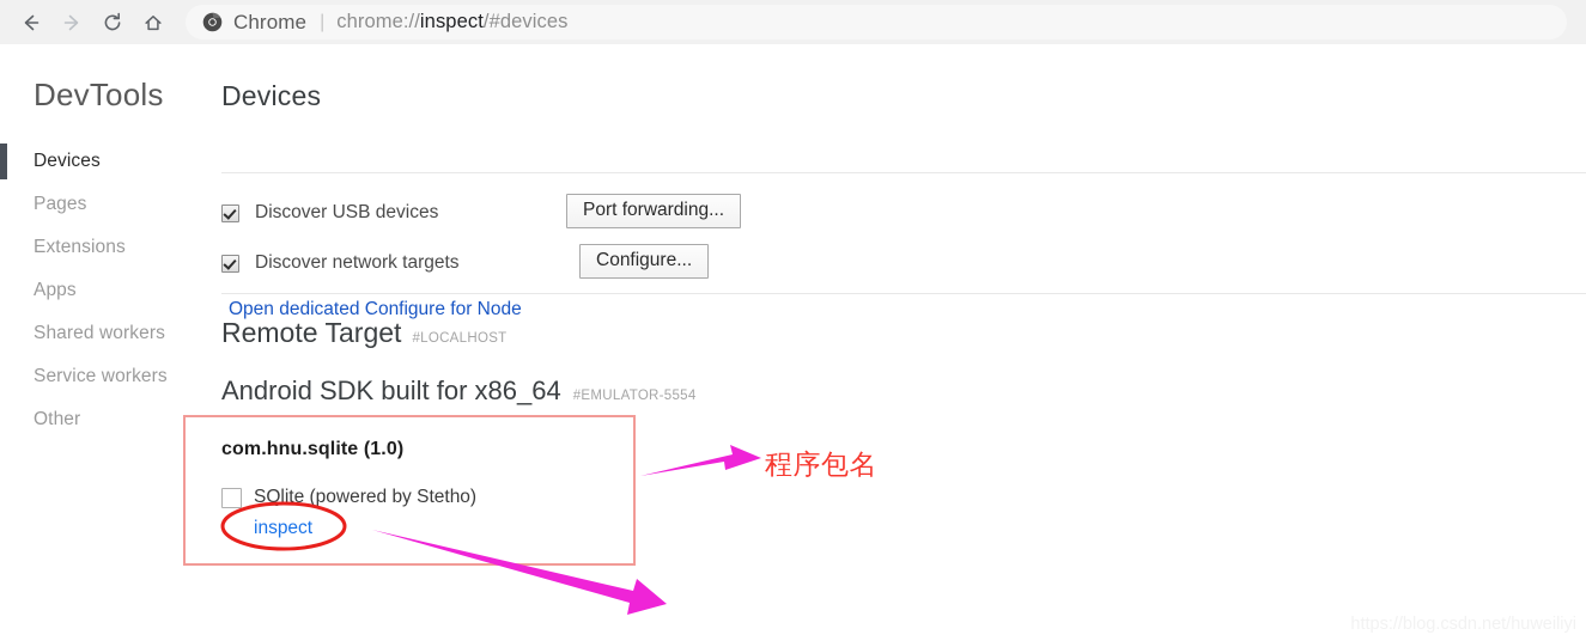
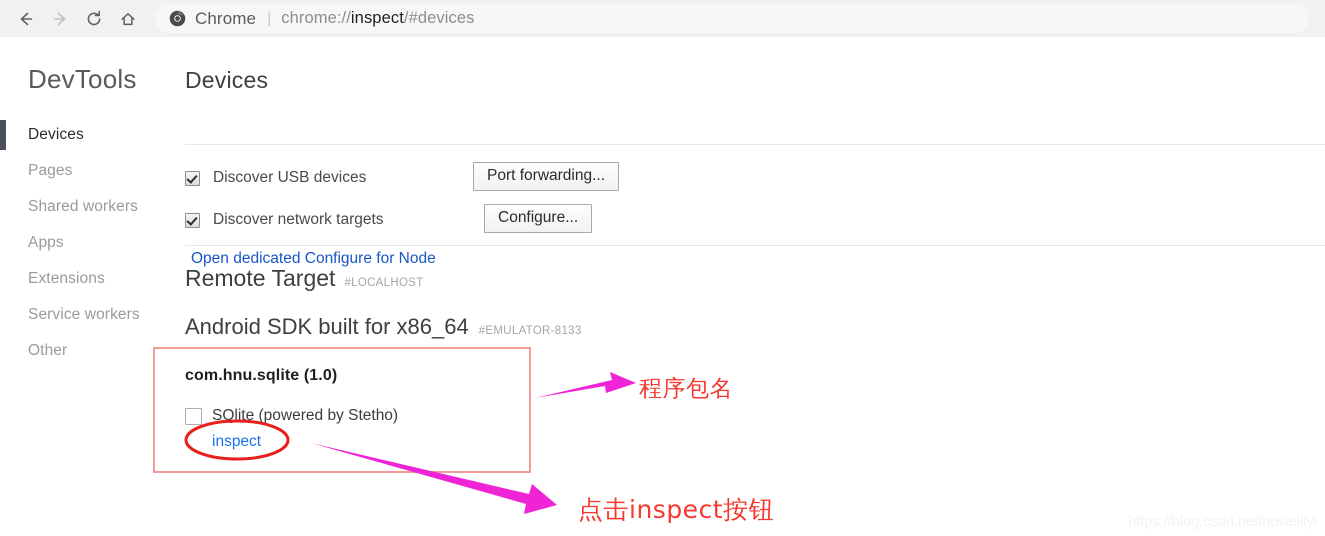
  Chrome
  |
  chrome://inspect/#devices
  DevTools
  Devices
  Pages
- Extensions
+ Shared workers
  Apps
- Shared workers
+ Extensions
  Service workers
  Other
  Devices
  Discover USB devices
  Discover network targets
  Port forwarding...
  Configure...
  Open dedicated Configure for Node
  Remote Target
  #LOCALHOST
  Android SDK built for x86_64
- #EMULATOR-5554
+ #EMULATOR-8133
  com.hnu.sqlite (1.0)
  SQlite (powered by Stetho)
  inspect
  程序包名
+ 点击inspect按钮
